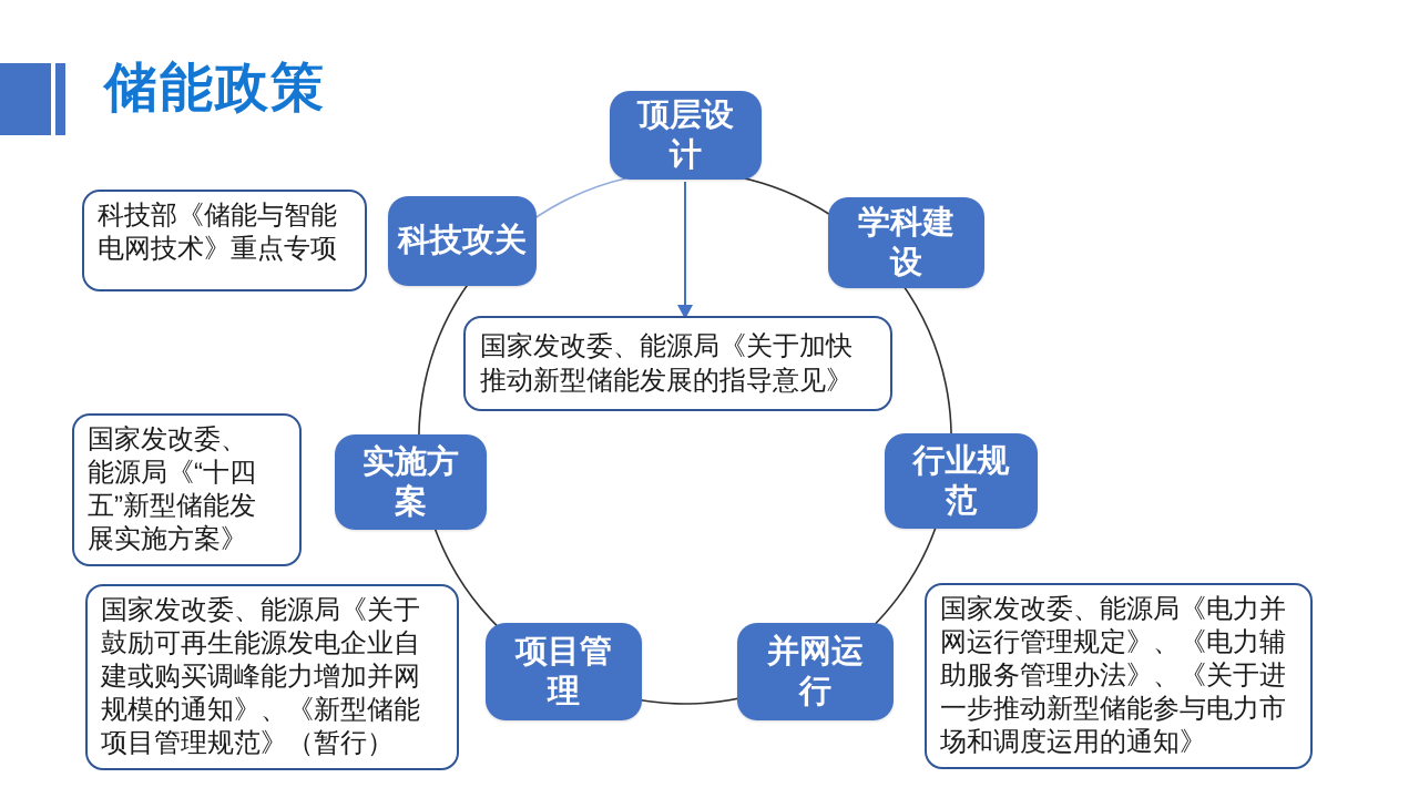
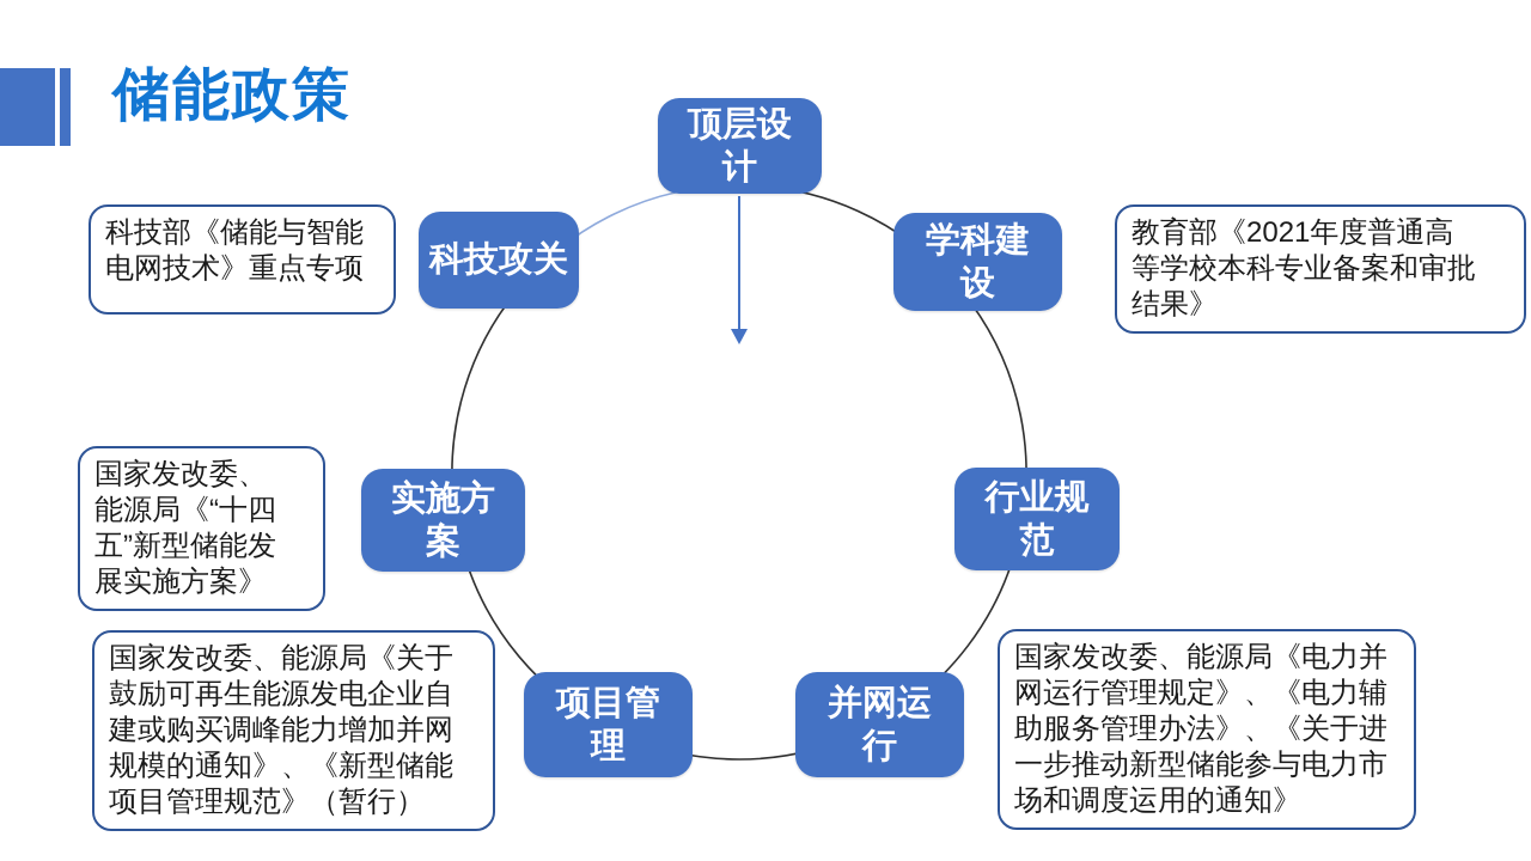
  储能政策
  顶层设
  计
  学科建
  设
  科技攻关
  实施方
  案
  行业规
  范
  项目管
  理
  并网运
  行
- 国家发改委、能源局《关于加快
- 推动新型储能发展的指导意见》
  科技部《储能与智能
  电网技术》重点专项
+ 教育部《2021年度普通高
+ 等学校本科专业备案和审批
+ 结果》
  国家发改委、
  能源局《“十四
  五”新型储能发
  展实施方案》
  国家发改委、能源局《关于
  鼓励可再生能源发电企业自
  建或购买调峰能力增加并网
  规模的通知》、《新型储能
  项目管理规范》（暂行）
  国家发改委、能源局《电力并
  网运行管理规定》、《电力辅
  助服务管理办法》、《关于进
  一步推动新型储能参与电力市
  场和调度运用的通知》
